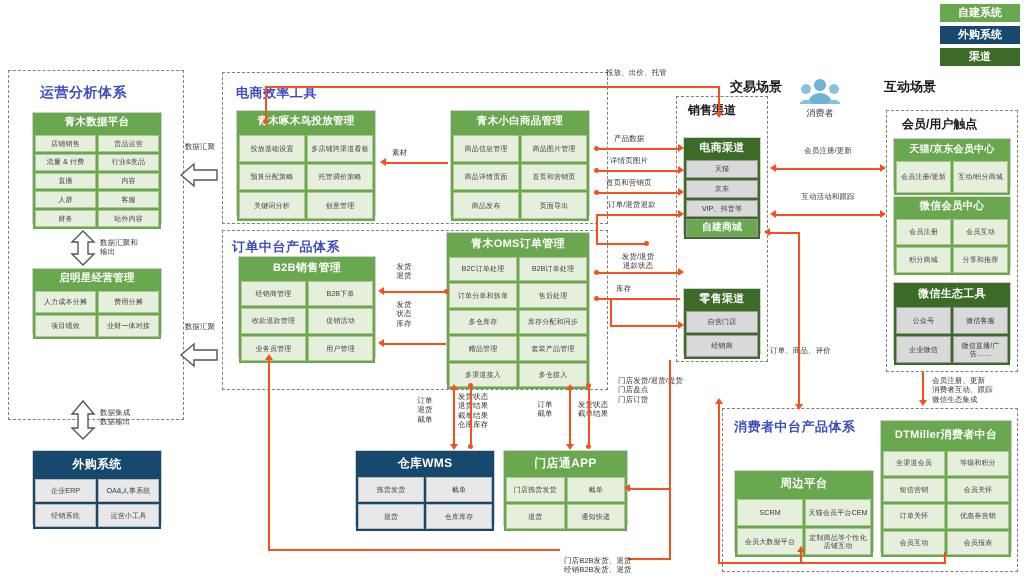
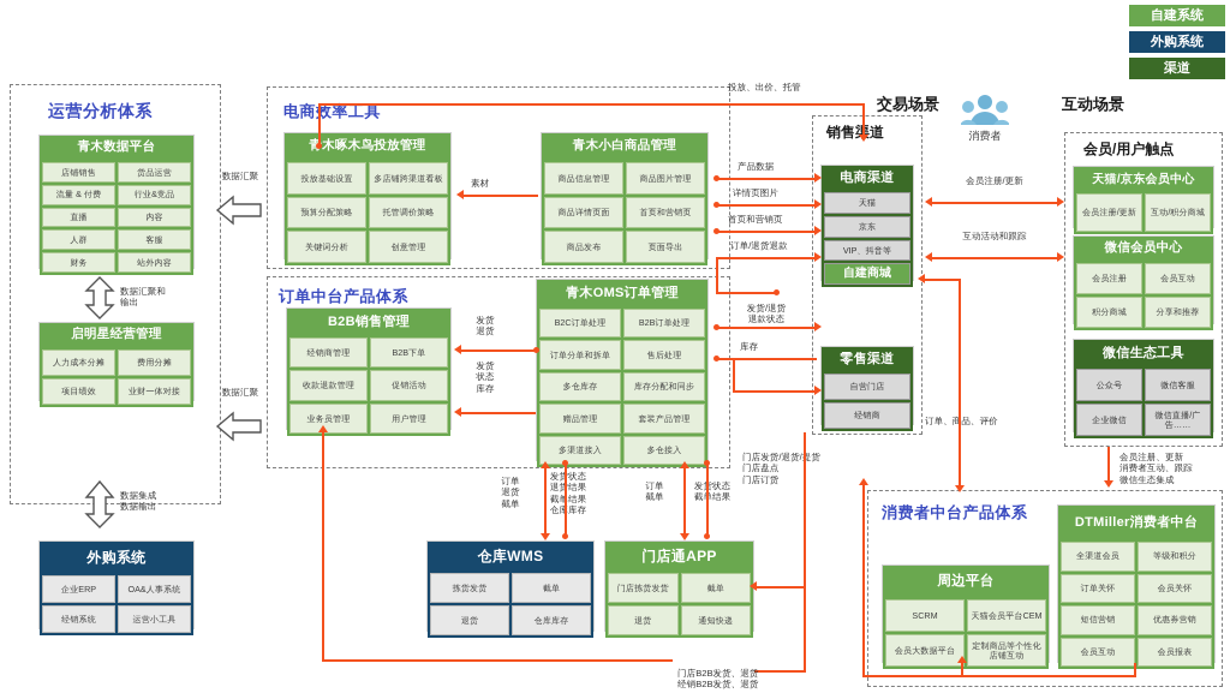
  自建系统
  外购系统
  渠道
  运营分析体系
  青木数据平台
  店铺销售
  货品运营
  流量 & 付费
  行业&竞品
  直播
  内容
  人群
  客服
  财务
  站外内容
  数据汇聚和
  输出
  启明星经营管理
  人力成本分摊
  费用分摊
  项目绩效
  业财一体对接
  数据集成
  数据输出
  外购系统
  企业ERP
  OA&人事系统
  经销系统
  运营小工具
  数据汇聚
  数据汇聚
  电商效率工具
  木啄木鸟投放管理
  投放基础设置
  多店铺跨渠道看板
  预算分配策略
  托管调价策略
  关键词分析
  创意管理
  青木小白商品管理
  商品信息管理
  商品图片管理
  商品详情页面
  首页和营销页
  商品发布
  页面导出
  素材
  订单中台产品体系
  B2B销售管理
  经销商管理
  B2B下单
  收款退款管理
  促销活动
  业务员管理
  用户管理
  青木OMS订单管理
  B2C订单处理
  B2B订单处理
  订单分单和拆单
  售后处理
  多仓库存
  库存分配和同步
  赠品管理
  套装产品管理
  多渠道接入
  多仓接入
  发货
  退货
  发货
  状态
  库存
  销售道
  电商渠道
  天猫
  京东
  VIP、抖音等
  自建商城
  零售渠道
  自营门店
  经销商
  交易场景
  互动场景
  消费者
  会员/用户触点
  天猫/京东会员中心
  会员注册/更新
  互动/积分商城
  微信会员中心
  会员注册
  会员互动
  积分商城
  分享和推荐
  微信生态工具
  公众号
  微信客服
  企业微信
  微信直播/广告……
  仓库WMS
  拣货发货
  截单
  退货
  仓库库存
  门店通APP
  门店拣货发货
  截单
  退货
  通知快递
  消费者中台产品体系
  周边平台
  SCRM
  天猫会员平台CEM
  会员大数据平台
  定制商品等个性化店铺互动
  DTMiller消费者中台
  全渠道会员
  等级和积分
- 短信营销
+ 订单关怀
  会员关怀
- 订单关怀
+ 短信营销
  优惠券营销
  会员互动
  会员报表
  投放、出价、托管
  产品数据
  详情页图片
  首页和营销页
  订单/退货退款
  发货/退货
  退款状态
  库存
  订单
  退货
  截单
  发状态
  退结果
  截结果
  仓库存
  订单
  截单
  发状态
  截结果
  门店发货/退货/提货
  门店盘点
  门店订货
  门店B2B发货、退货
  经销B2B发货、退货
  会员注册/更新
  互动活动和跟踪
  订单、商品、评价
  会员注册、更新
  消费者互动、跟踪
  微信生态集成
